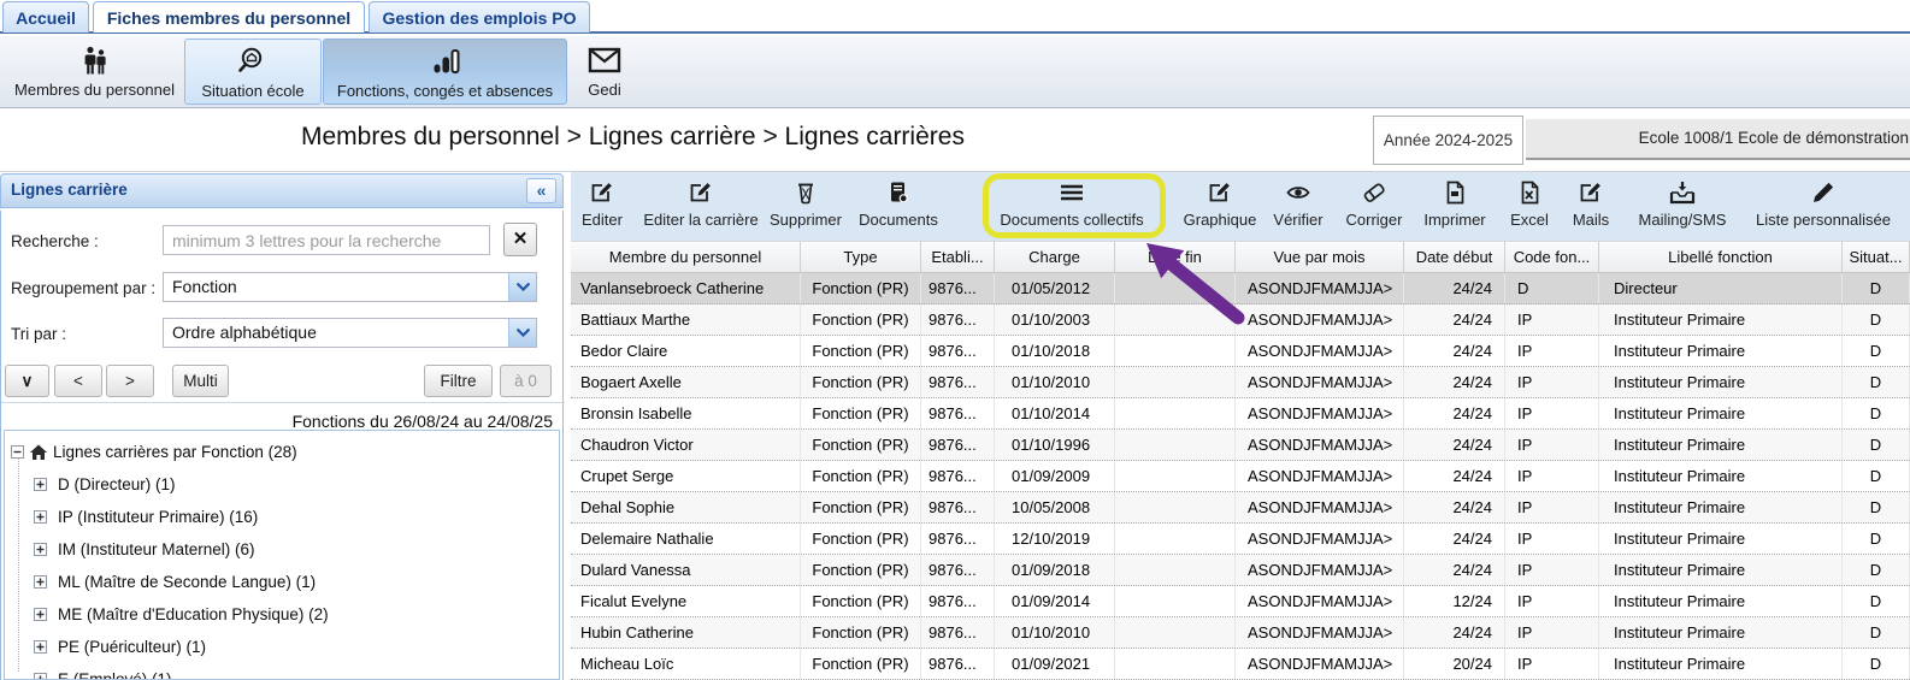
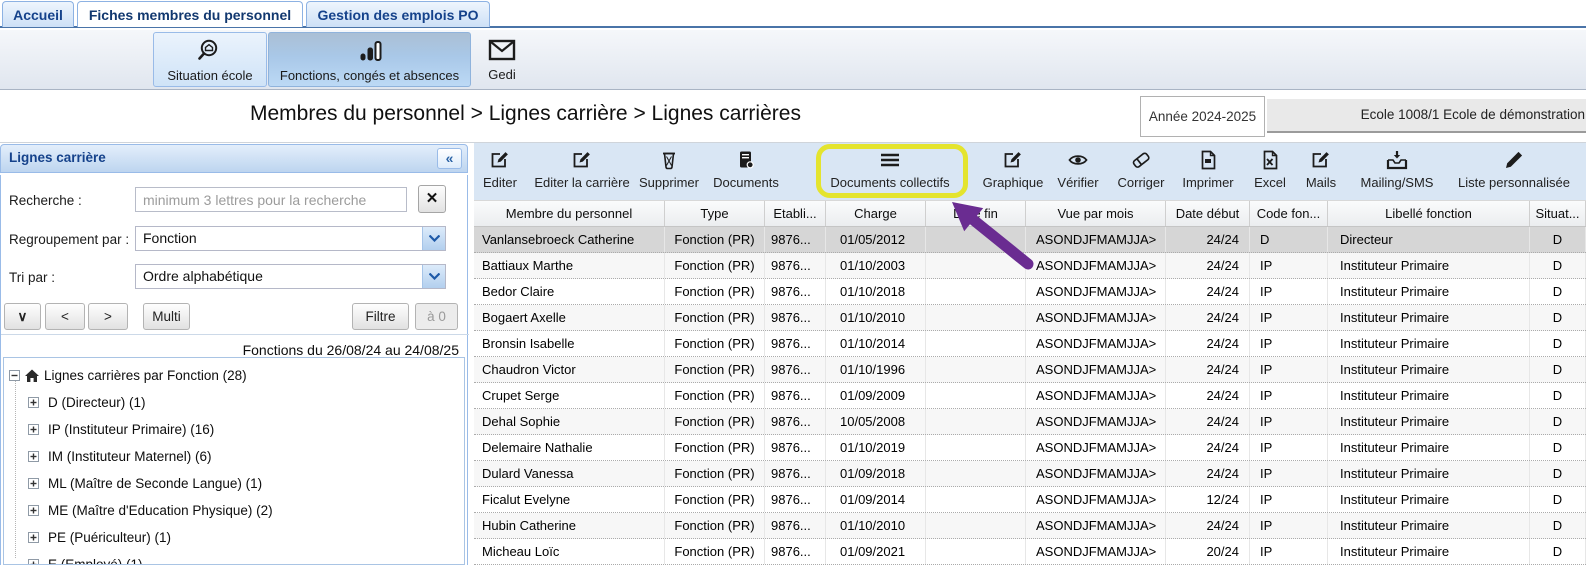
  Accueil
  Fiches membres du personnel
  Gestion des emplois PO
- Membres du personnel
  Situation école
  Fonctions, congés et absences
  Gedi
  Membres du personnel > Lignes carrière > Lignes carrières
  Année 2024-2025
  Ecole 1008/1 Ecole de démonstration
  Lignes carrière
  «
  Recherche :
  minimum 3 lettres pour la recherche
  ✕
  Regroupement par :
  Fonction
  Tri par :
  Ordre alphabétique
  Filtre
  à 0
  ∨
  <
  >
  Multi
  Fonctions du 26/08/24 au 24/08/25
  Lignes carrières par Fonction (28)
  D (Directeur) (1)
  IP (Instituteur Primaire) (16)
  IM (Instituteur Maternel) (6)
  ML (Maître de Seconde Langue) (1)
  ME (Maître d'Education Physique) (2)
  PE (Puériculteur) (1)
  Editer
  Editer la carrière
  Supprimer
  Documents
  Documents collectifs
  Graphique
  Vérifier
  Corriger
  Imprimer
  Excel
  Mails
  Mailing/SMS
  Liste personnalisée
  Membre du personnel
  Type
  Etabli...
  Charge
  Vue par mois
  Date début
  Code fon...
  Libellé fonction
  Situat...
  Vanlansebroeck Catherine
  Fonction (PR)
  9876...
  01/05/2012
  ASONDJFMAMJJA>
  24/24
  D
  Directeur
  D
  Battiaux Marthe
  Fonction (PR)
  9876...
  01/10/2003
  ASONDJFMAMJJA>
  24/24
  IP
  Instituteur Primaire
  D
  Bedor Claire
  Fonction (PR)
  9876...
  01/10/2018
  ASONDJFMAMJJA>
  24/24
  IP
  Instituteur Primaire
  D
  Bogaert Axelle
  Fonction (PR)
  9876...
  01/10/2010
  ASONDJFMAMJJA>
  24/24
  IP
  Instituteur Primaire
  D
  Bronsin Isabelle
  Fonction (PR)
  9876...
  01/10/2014
  ASONDJFMAMJJA>
  24/24
  IP
  Instituteur Primaire
  D
  Chaudron Victor
  Fonction (PR)
  9876...
  01/10/1996
  ASONDJFMAMJJA>
  24/24
  IP
  Instituteur Primaire
  D
  Crupet Serge
  Fonction (PR)
  9876...
  01/09/2009
  ASONDJFMAMJJA>
  24/24
  IP
  Instituteur Primaire
  D
  Dehal Sophie
  Fonction (PR)
  9876...
  10/05/2008
  ASONDJFMAMJJA>
  24/24
  IP
  Instituteur Primaire
  D
  Delemaire Nathalie
  Fonction (PR)
  9876...
- 12/10/2019
+ 01/10/2019
  ASONDJFMAMJJA>
  24/24
  IP
  Instituteur Primaire
  D
  Dulard Vanessa
  Fonction (PR)
  9876...
  01/09/2018
  ASONDJFMAMJJA>
  24/24
  IP
  Instituteur Primaire
  D
  Ficalut Evelyne
  Fonction (PR)
  9876...
  01/09/2014
  ASONDJFMAMJJA>
  12/24
  IP
  Instituteur Primaire
  D
  Hubin Catherine
  Fonction (PR)
  9876...
  01/10/2010
  ASONDJFMAMJJA>
  24/24
  IP
  Instituteur Primaire
  D
  Micheau Loïc
  Fonction (PR)
  9876...
  01/09/2021
  ASONDJFMAMJJA>
  20/24
  IP
  Instituteur Primaire
  D
